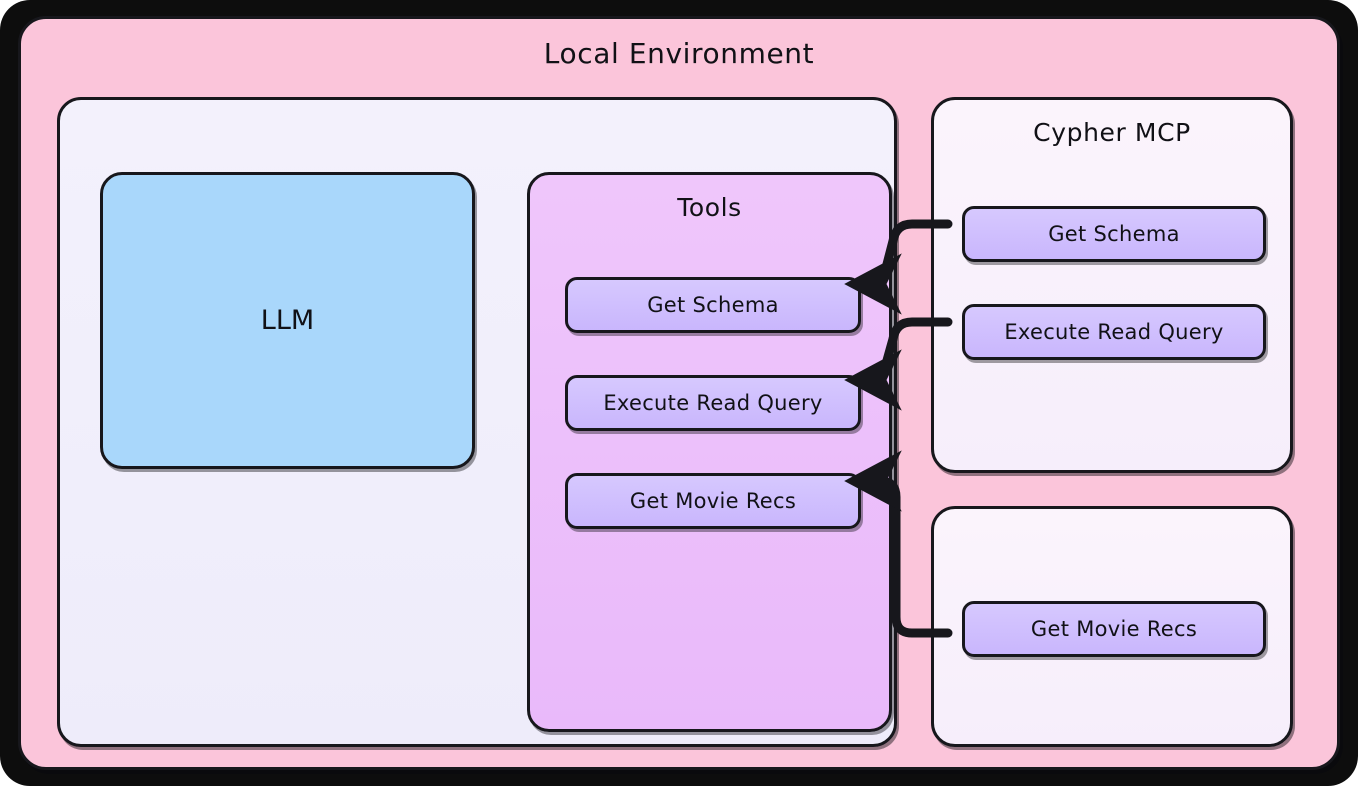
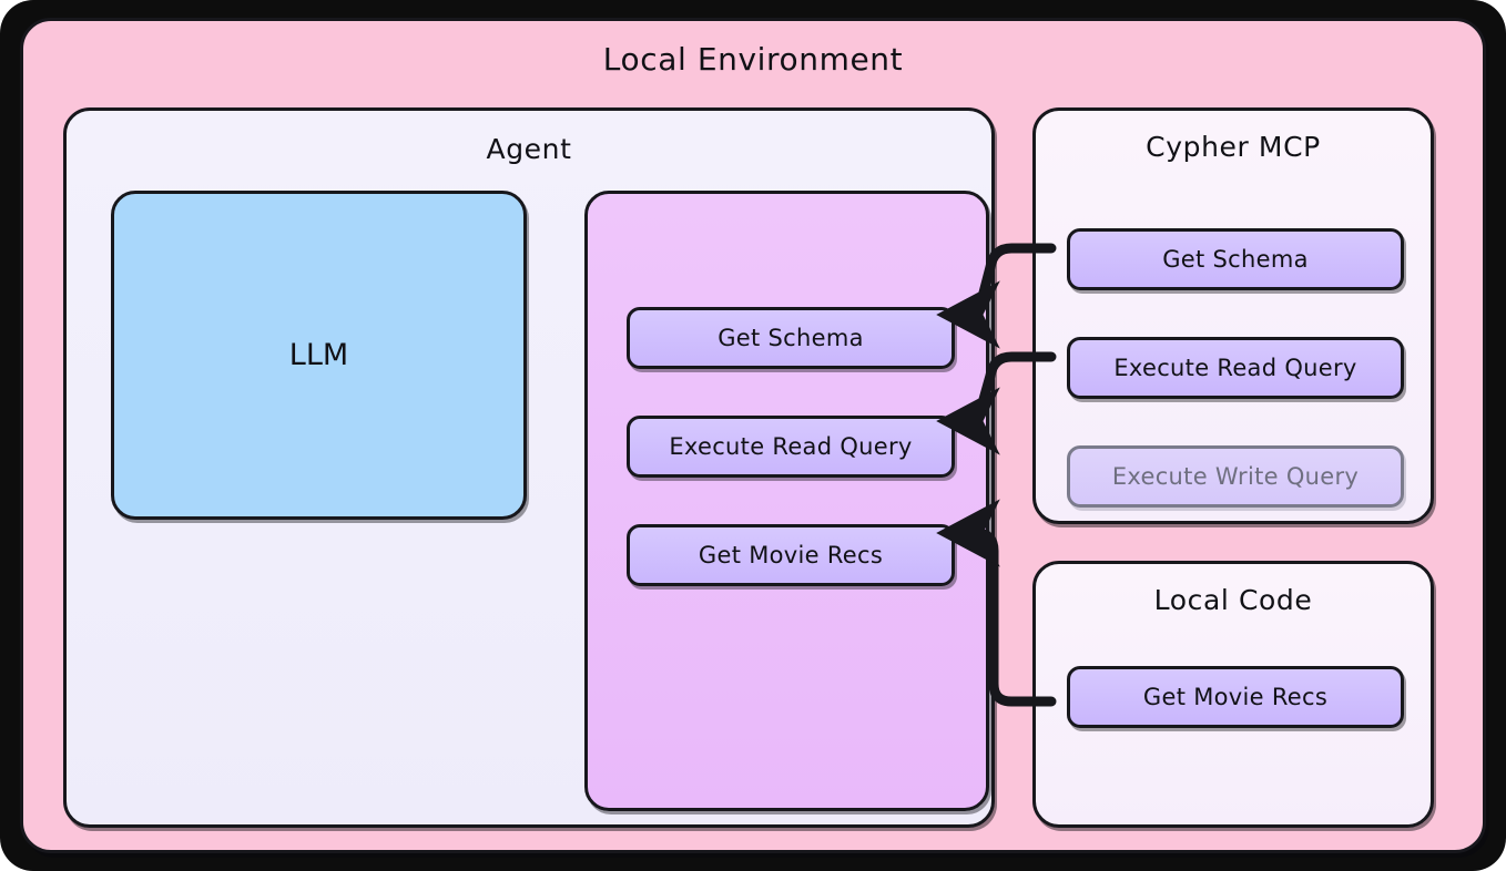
  Local Environment
+ Agent
  LLM
- Tools
  Get Schema
  Execute Read Query
  Get Movie Recs
  Cypher MCP
  Get Schema
  Execute Read Query
+ Execute Write Query
+ Local Code
  Get Movie Recs
